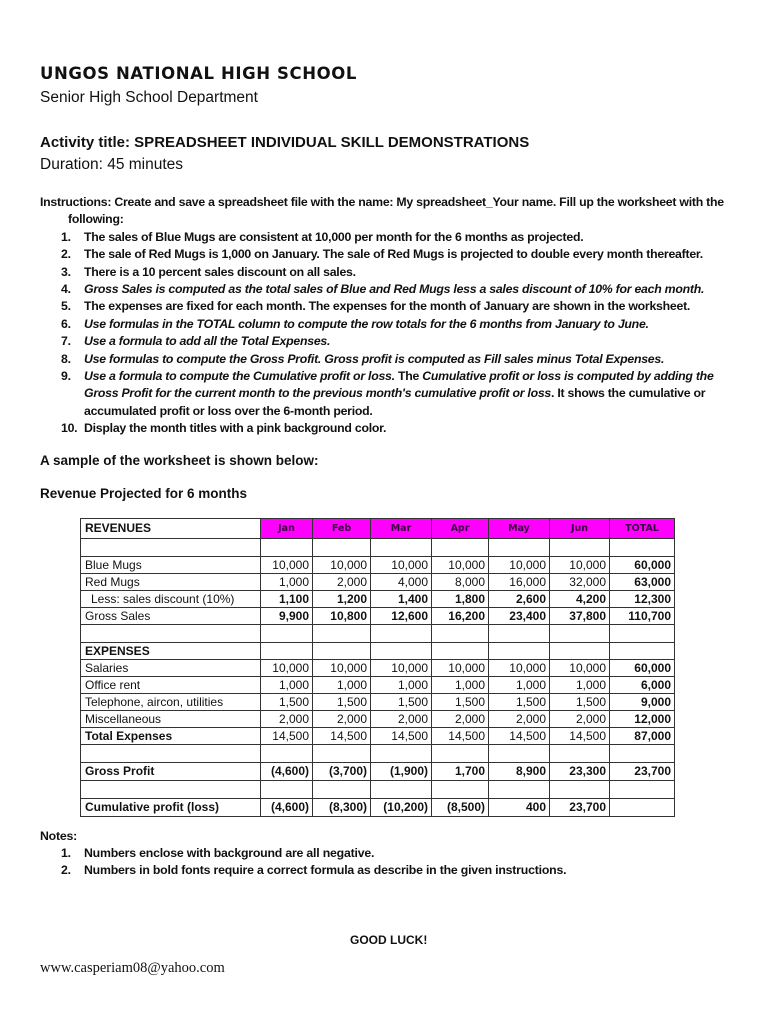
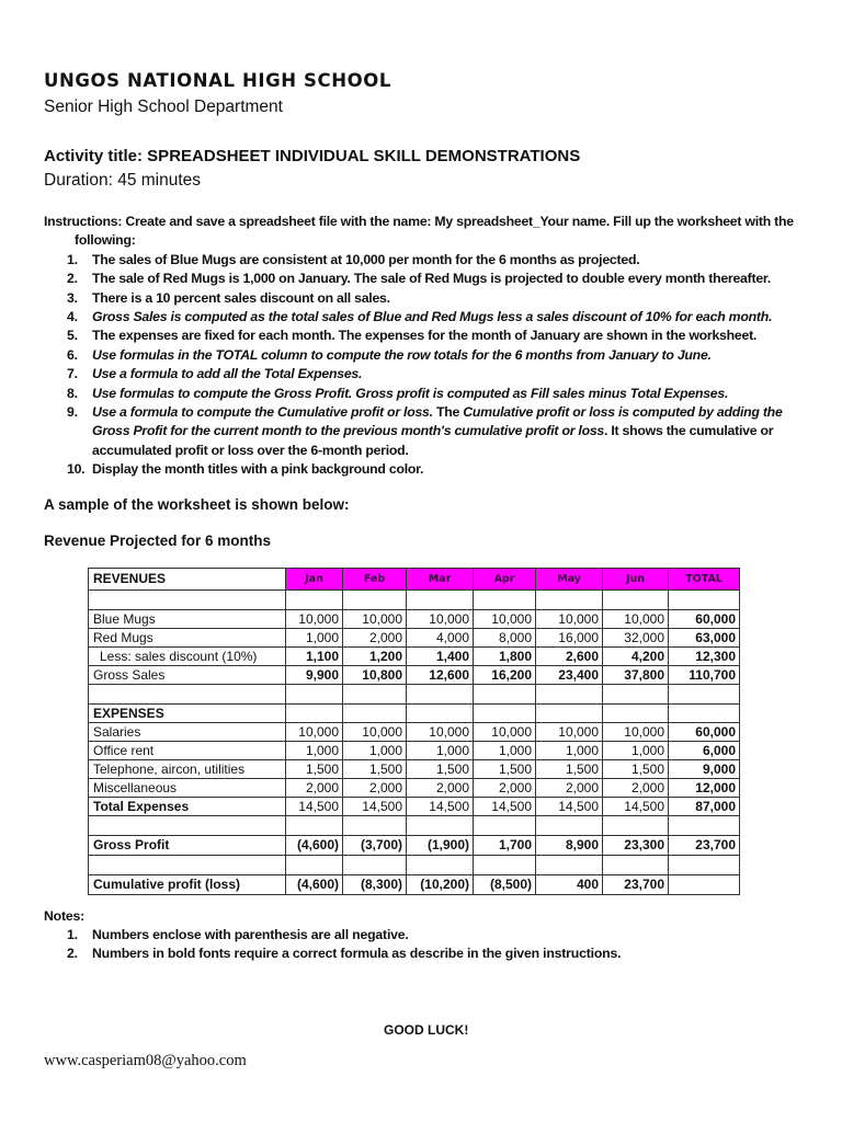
  UNGOS NATIONAL HIGH SCHOOL
  Senior High School Department
  Activity title: SPREADSHEET INDIVIDUAL SKILL DEMONSTRATIONS
  Duration: 45 minutes
  Instructions: Create and save a spreadsheet file with the name: My spreadsheet_Your name. Fill up the worksheet with the following:
  1.
  The sales of Blue Mugs are consistent at 10,000 per month for the 6 months as projected.
  2.
  The sale of Red Mugs is 1,000 on January. The sale of Red Mugs is projected to double every month thereafter.
  3.
  There is a 10 percent sales discount on all sales.
  4.
  Gross Sales is computed as the total sales of Blue and Red Mugs less a sales discount of 10% for each month.
  5.
  The expenses are fixed for each month. The expenses for the month of January are shown in the worksheet.
  6.
  Use formulas in the TOTAL column to compute the row totals for the 6 months from January to June.
  7.
  Use a formula to add all the Total Expenses.
  8.
  Use formulas to compute the Gross Profit. Gross profit is computed as Fill sales minus Total Expenses.
  9.
  Use a formula to compute the Cumulative profit or loss. The Cumulative profit or loss is computed by adding the Gross Profit for the current month to the previous month's cumulative profit or loss. It shows the cumulative or accumulated profit or loss over the 6-month period.
  10.
  Display the month titles with a pink background color.
  A sample of the worksheet is shown below:
  Revenue Projected for 6 months
  REVENUES	Jan	Feb	Mar	Apr	May	Jun	TOTAL
  Blue Mugs	10,000	10,000	10,000	10,000	10,000	10,000	60,000
  Red Mugs	1,000	2,000	4,000	8,000	16,000	32,000	63,000
  Less: sales discount (10%)	1,100	1,200	1,400	1,800	2,600	4,200	12,300
  Gross Sales	9,900	10,800	12,600	16,200	23,400	37,800	110,700
  EXPENSES
  Salaries	10,000	10,000	10,000	10,000	10,000	10,000	60,000
  Office rent	1,000	1,000	1,000	1,000	1,000	1,000	6,000
  Telephone, aircon, utilities	1,500	1,500	1,500	1,500	1,500	1,500	9,000
  Miscellaneous	2,000	2,000	2,000	2,000	2,000	2,000	12,000
  Total Expenses	14,500	14,500	14,500	14,500	14,500	14,500	87,000
  Gross Profit	(4,600)	(3,700)	(1,900)	1,700	8,900	23,300	23,700
  Cumulative profit (loss)	(4,600)	(8,300)	(10,200)	(8,500)	400	23,700
  Notes:
  1.
- Numbers enclose with background are all negative.
+ Numbers enclose with parenthesis are all negative.
  2.
  Numbers in bold fonts require a correct formula as describe in the given instructions.
  GOOD LUCK!
  www.casperiam08@yahoo.com
